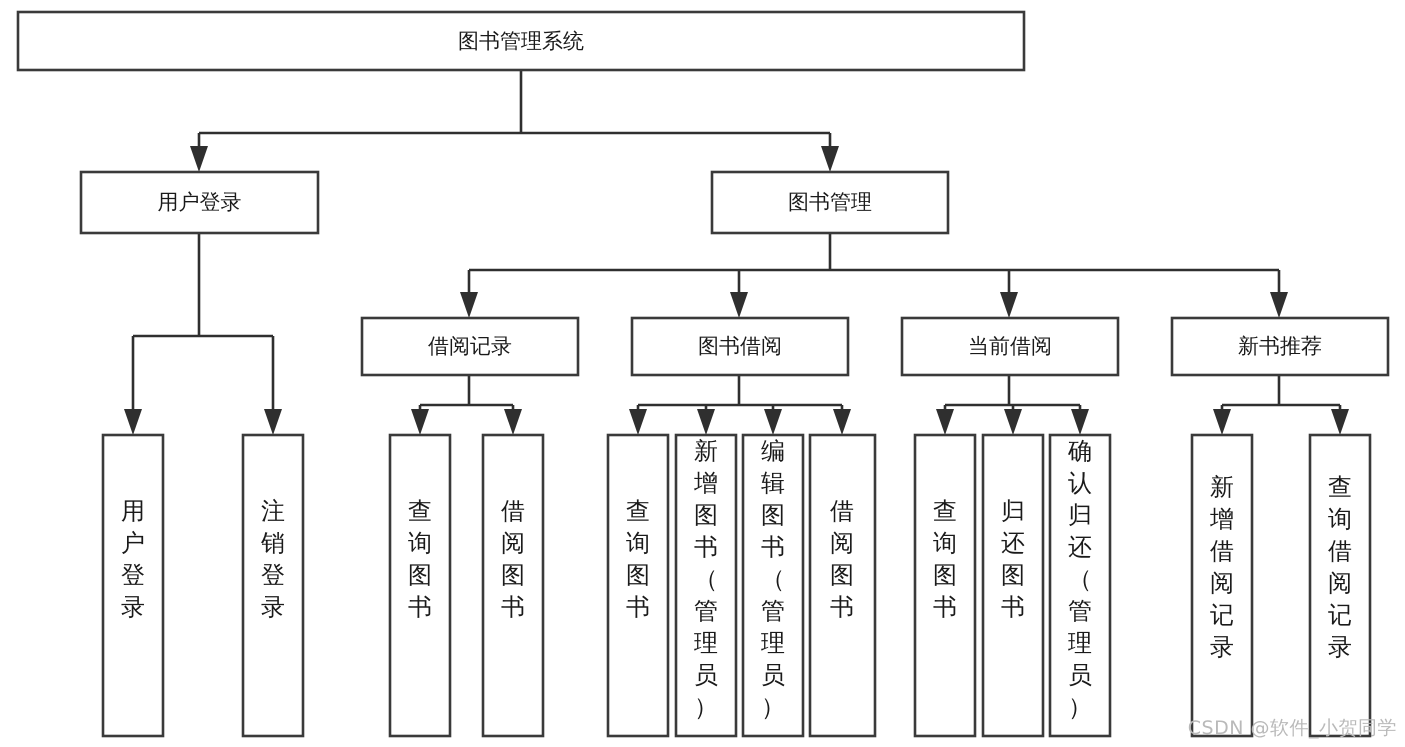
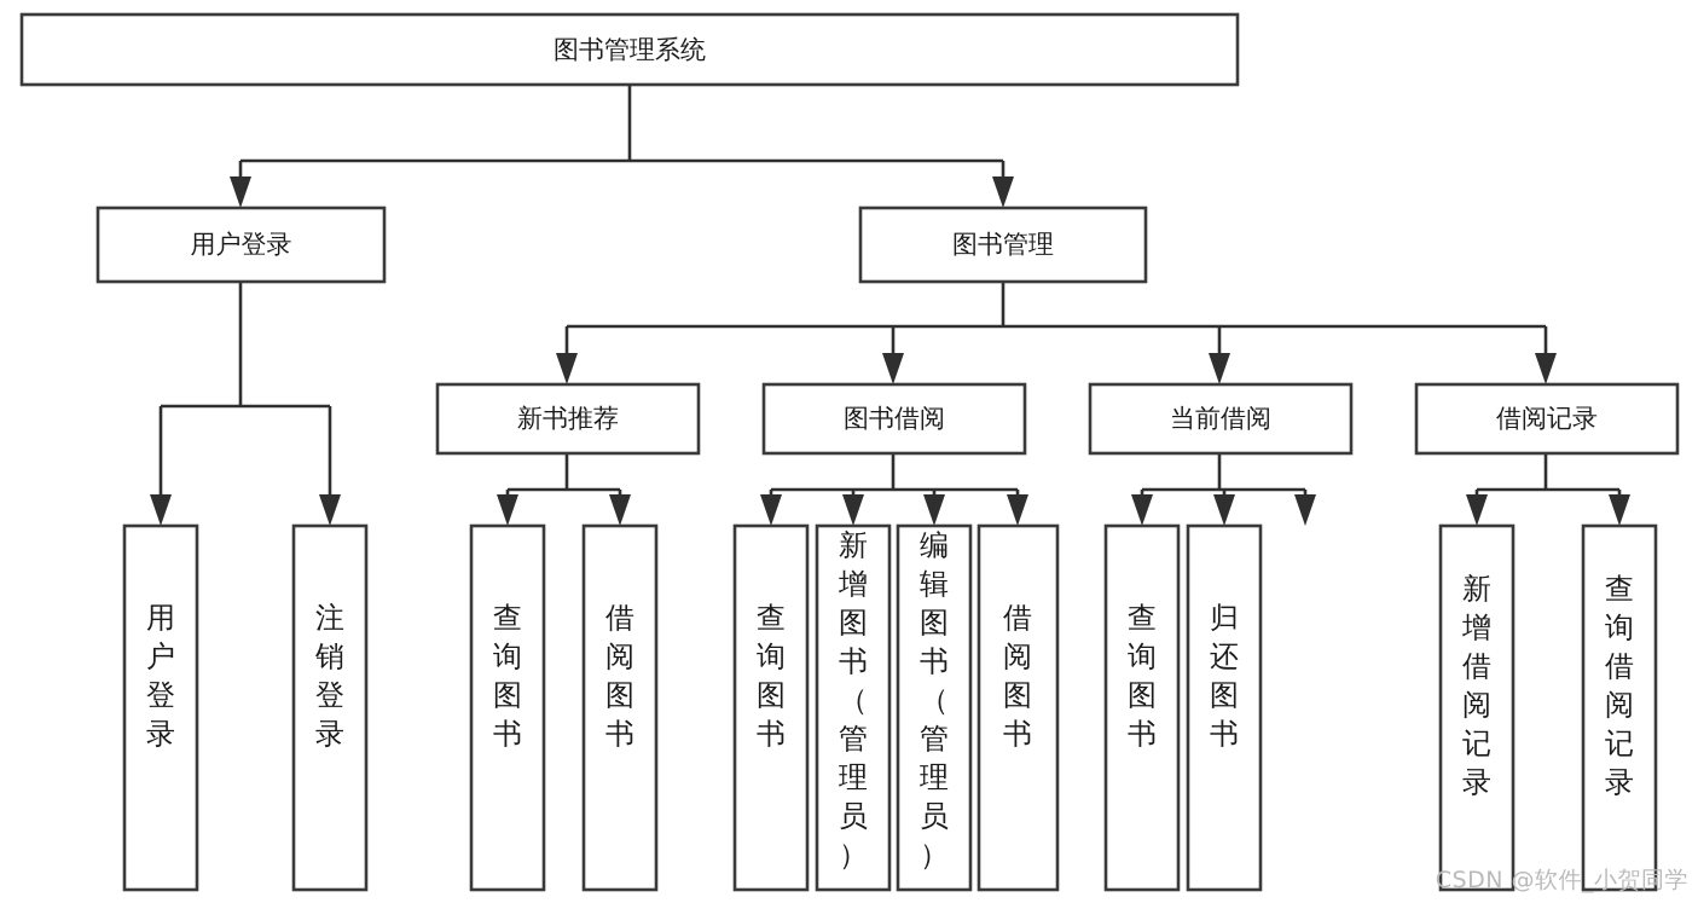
  图书管理系统
  用户登录
  图书管理
- 借阅记录
+ 新书推荐
  图书借阅
  当前借阅
- 新书推荐
+ 借阅记录
  用户登录
  注销登录
  查询图书
  借阅图书
  查询图书
  新增图书（管理员）
  编辑图书（管理员）
  借阅图书
  查询图书
  归还图书
- 确认归还（管理员）
  新增借阅记录
  查询借阅记录
  CSDN @软件_小贺同学
